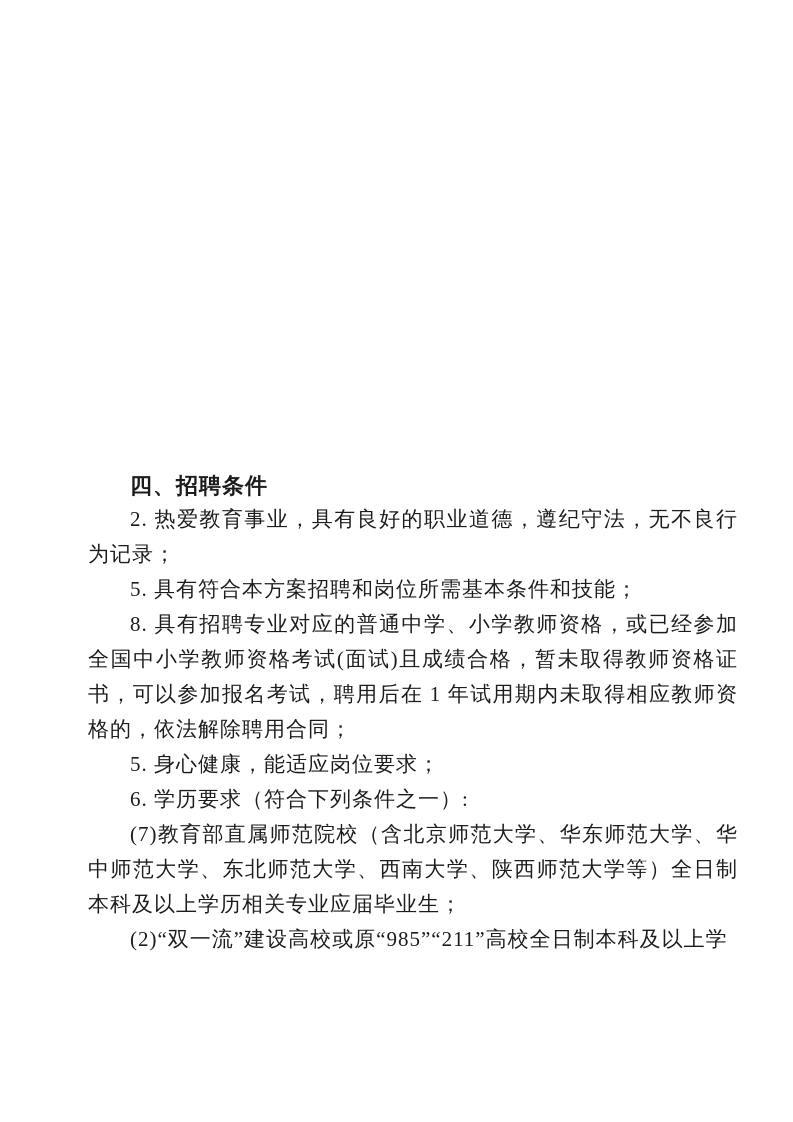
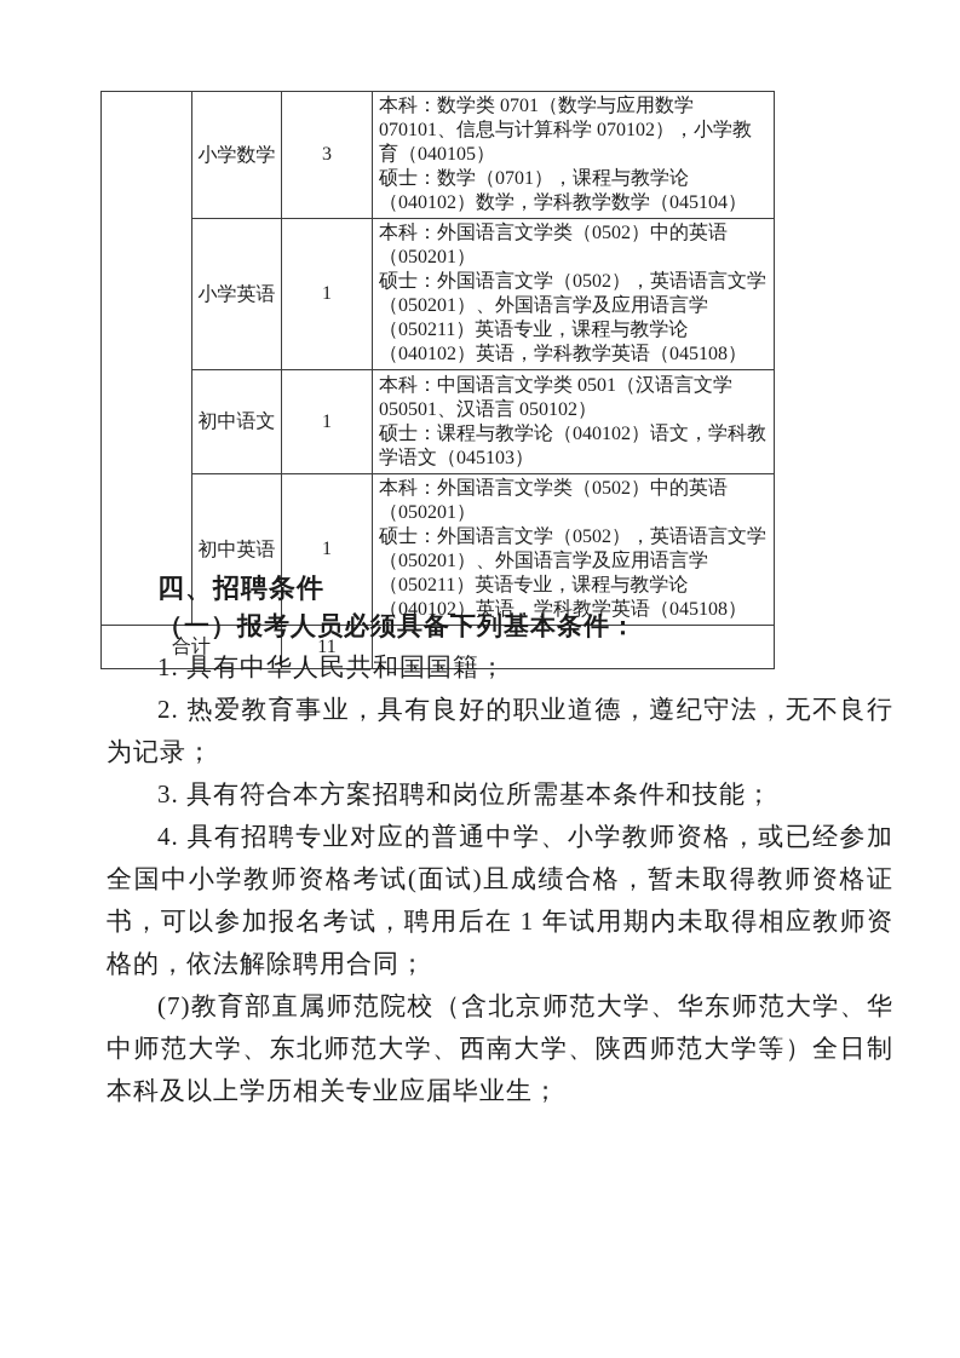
+ 	小学数学	3	本科：数学类 0701（数学与应用数学 070101、信息与计算科学 070102），小学教育（040105） 硕士：数学（0701），课程与教学论（040102）数学，学科教学数学（045104）
+ 小学英语	1	本科：外国语言文学类（0502）中的英语（050201） 硕士：外国语言文学（0502），英语语言文学（050201）、外国语言学及应用语言学（050211）英语专业，课程与教学论（040102）英语，学科教学英语（045108）
+ 初中语文	1	本科：中国语言文学类 0501（汉语言文学 050501、汉语言 050102） 硕士：课程与教学论（040102）语文，学科教学语文（045103）
+ 初中英语	1	本科：外国语言文学类（0502）中的英语（050201） 硕士：外国语言文学（0502），英语语言文学（050201）、外国语言学及应用语言学（050211）英语专业，课程与教学论（040102）英语，学科教学英语（045108）
+ 合计	11
  四、招聘条件
+ （一）报考人员必须具备下列基本条件：
+ 1. 具有中华人民共和国国籍；
  2. 热爱教育事业，具有良好的职业道德，遵纪守法，无不良行为记录；
- 5. 具有符合本方案招聘和岗位所需基本条件和技能；
+ 3. 具有符合本方案招聘和岗位所需基本条件和技能；
- 8. 具有招聘专业对应的普通中学、小学教师资格，或已经参加全国中小学教师资格考试(面试)且成绩合格，暂未取得教师资格证书，可以参加报名考试，聘用后在 1 年试用期内未取得相应教师资格的，依法解除聘用合同；
+ 4. 具有招聘专业对应的普通中学、小学教师资格，或已经参加全国中小学教师资格考试(面试)且成绩合格，暂未取得教师资格证书，可以参加报名考试，聘用后在 1 年试用期内未取得相应教师资格的，依法解除聘用合同；
- 5. 身心健康，能适应岗位要求；
- 6. 学历要求（符合下列条件之一）:
  (7)教育部直属师范院校（含北京师范大学、华东师范大学、华中师范大学、东北师范大学、西南大学、陕西师范大学等）全日制本科及以上学历相关专业应届毕业生；
- (2)“双一流”建设高校或原“985”“211”高校全日制本科及以上学
